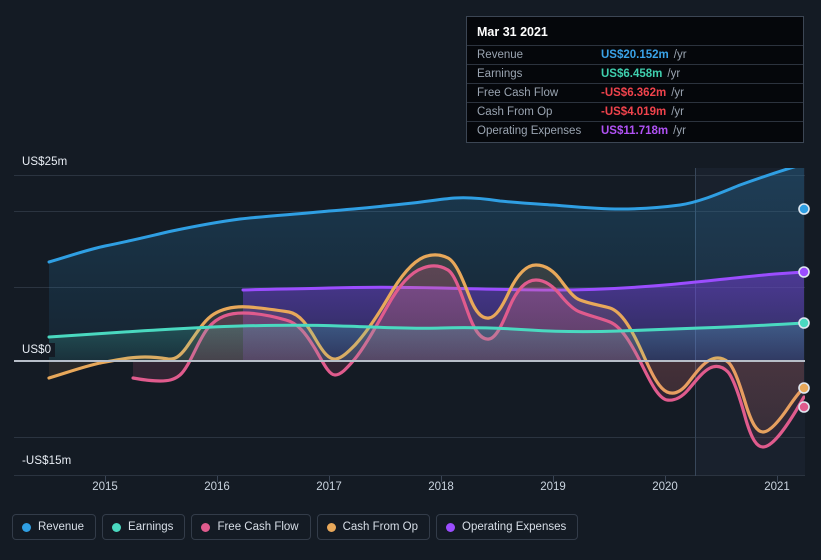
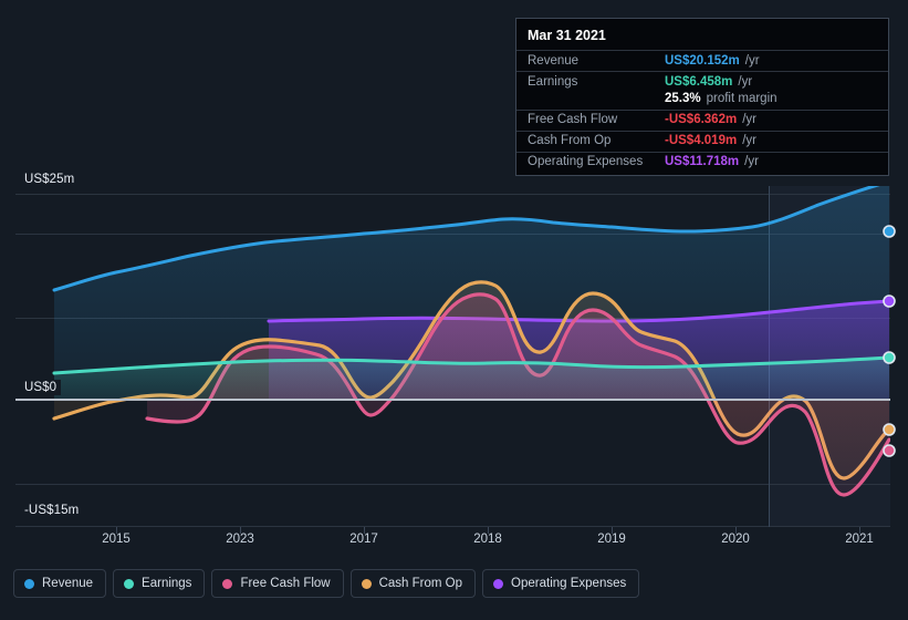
  US$25m
  US$0
  -US$15m
  2015
- 2016
+ 2023
  2017
  2018
  2019
  2020
  2021
  Mar 31 2021
  Revenue
  US$20.152m
  /yr
  Earnings
  US$6.458m
  /yr
+ 25.3%
+ profit margin
  Free Cash Flow
  -US$6.362m
  /yr
  Cash From Op
  -US$4.019m
  /yr
  Operating Expenses
  US$11.718m
  /yr
  Revenue
  Earnings
  Free Cash Flow
  Cash From Op
  Operating Expenses
